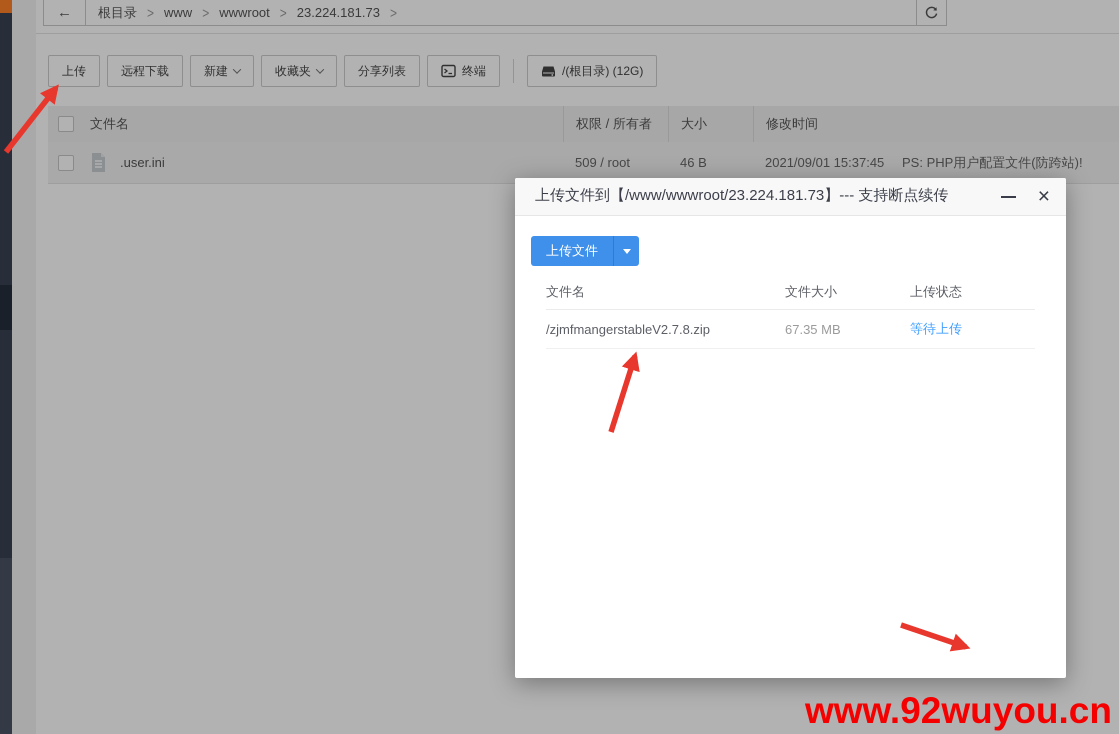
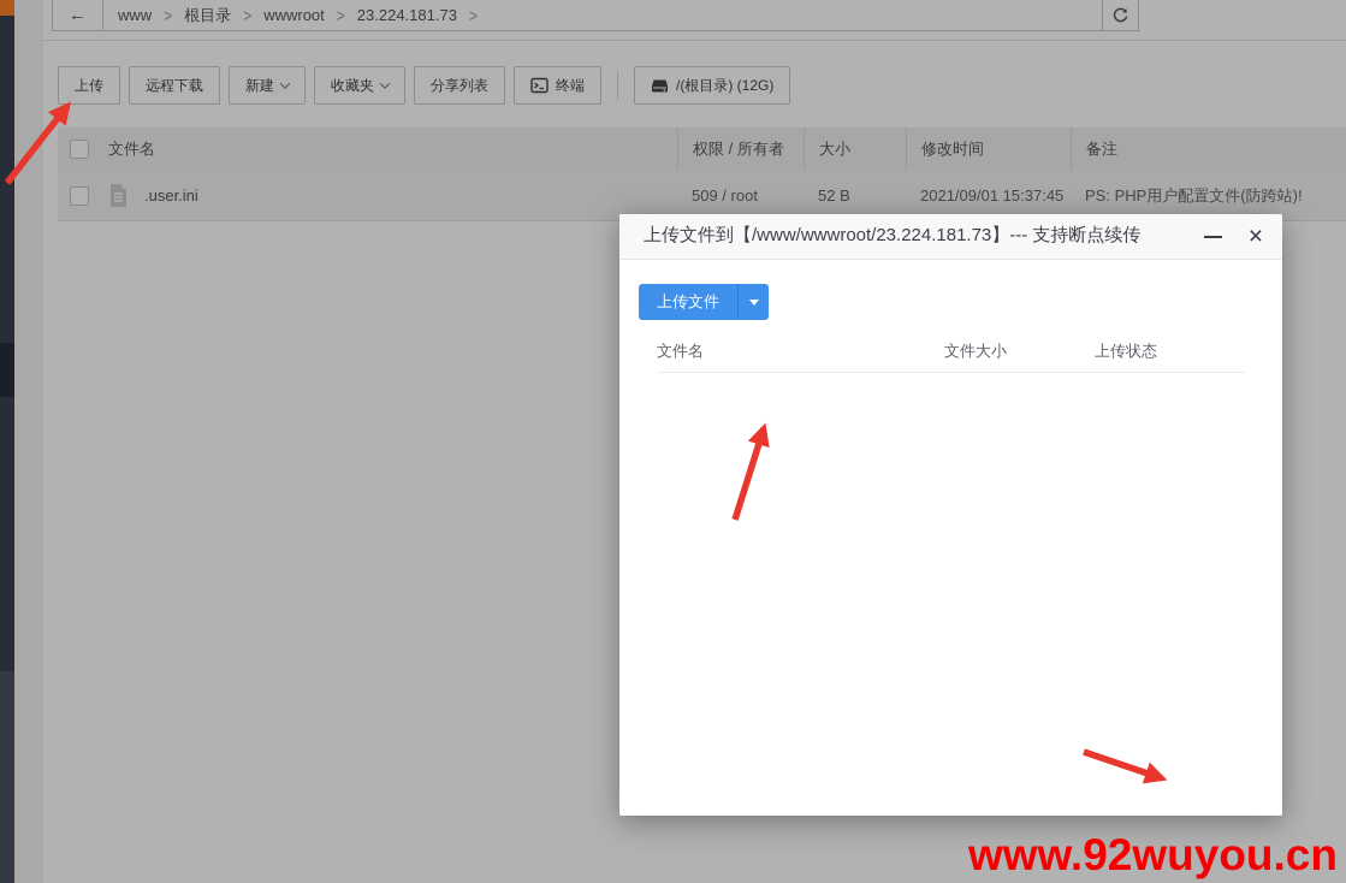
  ←
- 根目录
+ www
  >
- www
+ 根目录
  >
  wwwroot
  >
  23.224.181.73
  >
  上传
  远程下载
  新建
  收藏夹
  分享列表
  终端
  /(根目录) (12G)
  文件名
  权限 / 所有者
  大小
  修改时间
+ 备注
  .user.ini
  509 / root
- 46 B
+ 52 B
  2021/09/01 15:37:45
  PS: PHP用户配置文件(防跨站)!
  上传文件到【/www/wwwroot/23.224.181.73】--- 支持断点续传
  ×
  上传文件
  文件名
  文件大小
  上传状态
- /zjmfmangerstableV2.7.8.zip
- 67.35 MB
- 等待上传
  www.92wuyou.cn
